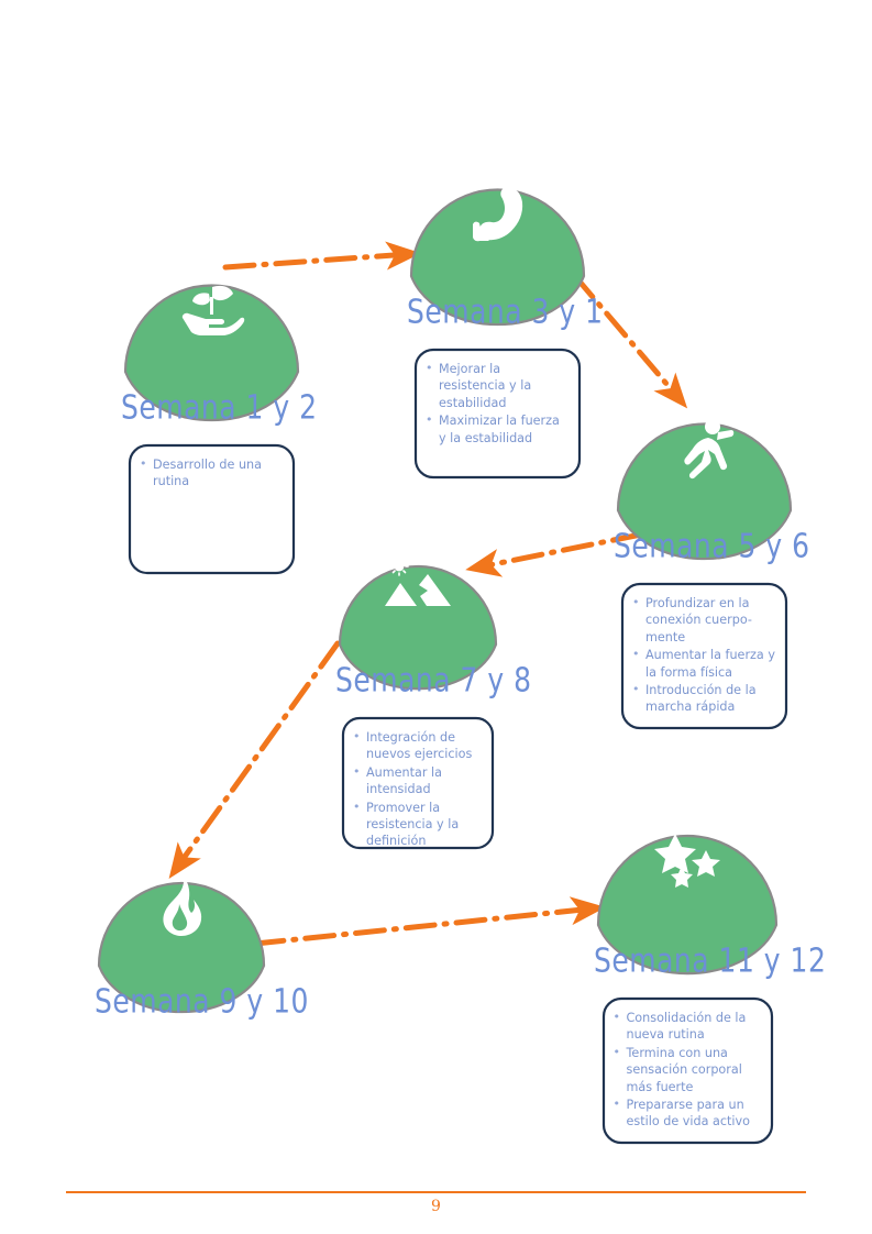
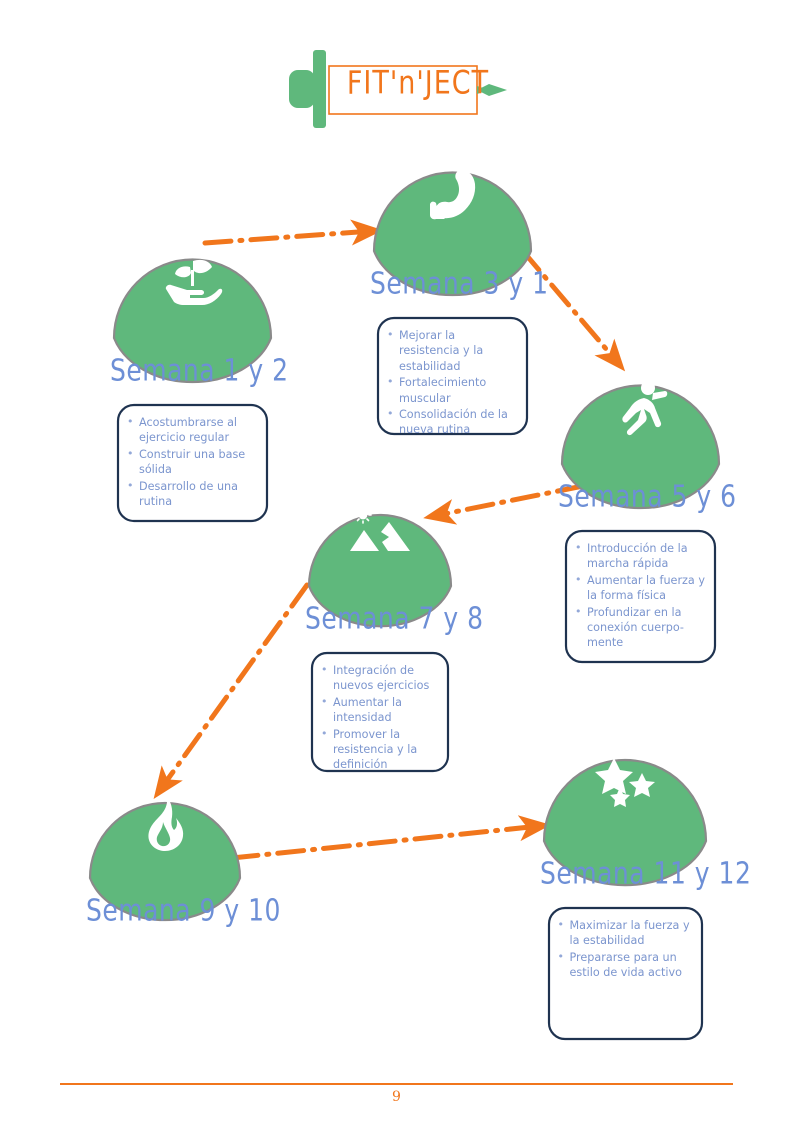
+ FIT'n'JECT
  Semana 1 y 2
+ Acostumbrarse al ejercicio regular
+ Construir una base sólida
  Desarrollo de una rutina
  Semana 3 y 1
  Mejorar la resistencia y la estabilidad
+ Fortalecimiento muscular
- Maximizar la fuerza y la estabilidad
+ Consolidación de la nueva rutina
  Semana 5 y 6
- Profundizar en la conexión cuerpo-mente
+ Introducción de la marcha rápida
  Aumentar la fuerza y la forma física
- Introducción de la marcha rápida
+ Profundizar en la conexión cuerpo-mente
  Semana 7 y 8
  Integración de nuevos ejercicios
  Aumentar la intensidad
  Promover la resistencia y la definición
  Semana 9 y 10
  Semana 11 y 12
- Consolidación de la nueva rutina
+ Maximizar la fuerza y la estabilidad
- Termina con una sensación corporal más fuerte
  Prepararse para un estilo de vida activo
  9
